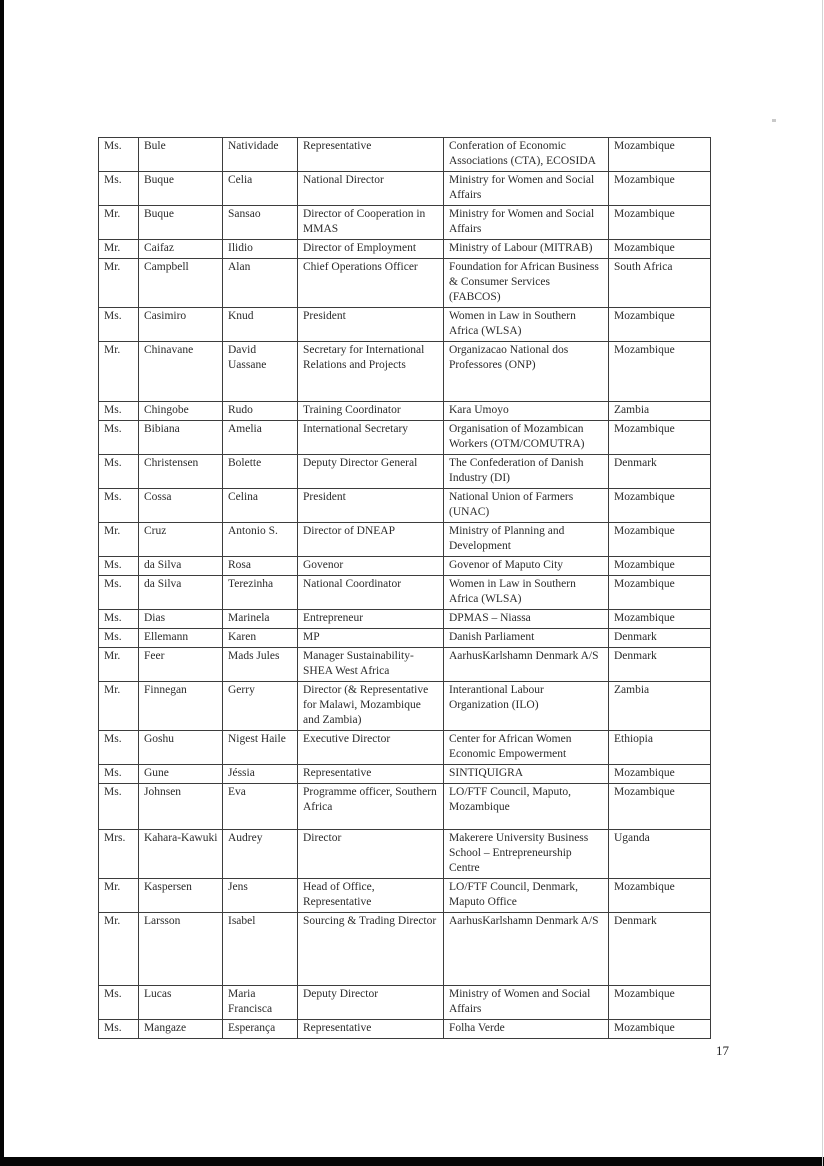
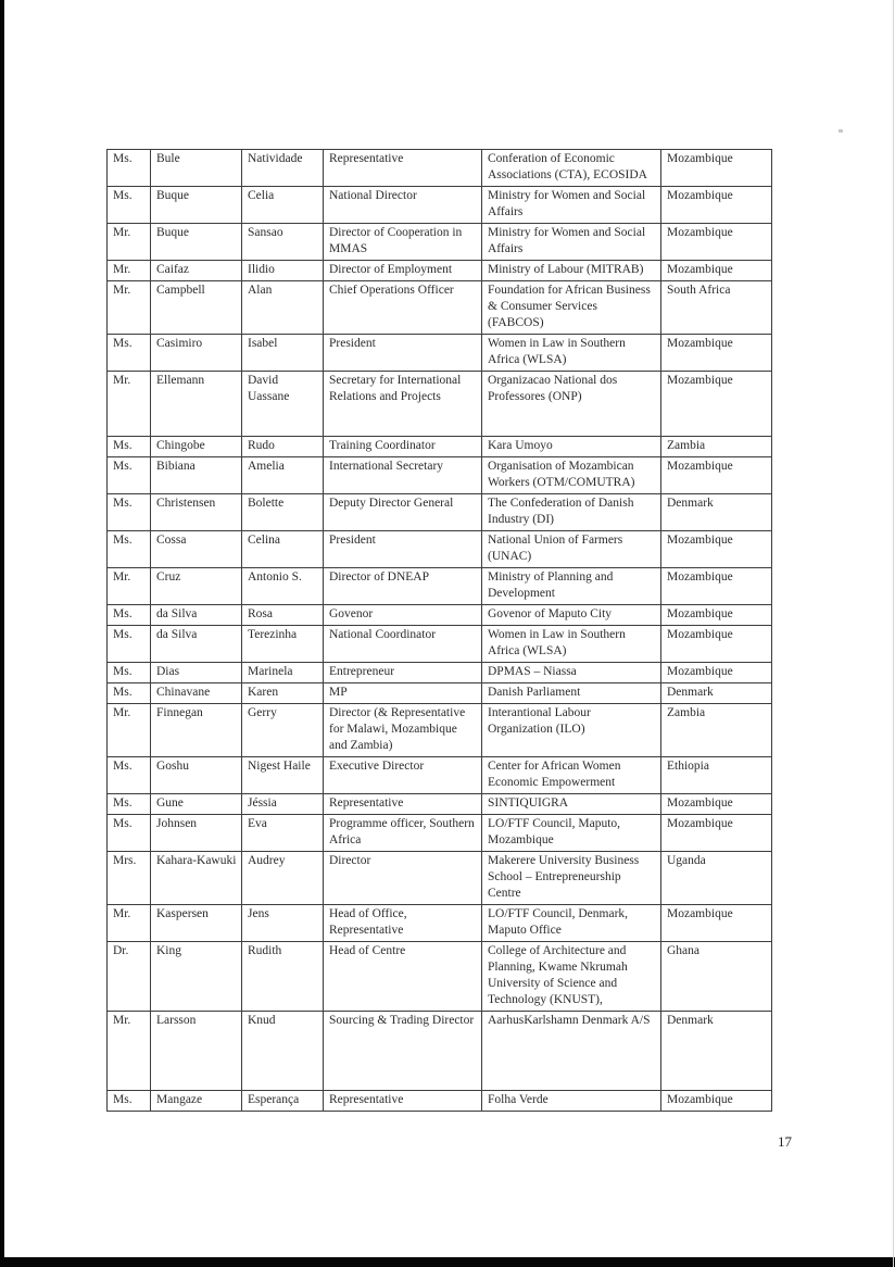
  Ms.	Bule	Natividade	Representative	Conferation of Economic Associations (CTA), ECOSIDA	Mozambique
  Ms.	Buque	Celia	National Director	Ministry for Women and Social Affairs	Mozambique
  Mr.	Buque	Sansao	Director of Cooperation in MMAS	Ministry for Women and Social Affairs	Mozambique
  Mr.	Caifaz	Ilidio	Director of Employment	Ministry of Labour (MITRAB)	Mozambique
  Mr.	Campbell	Alan	Chief Operations Officer	Foundation for African Business & Consumer Services (FABCOS)	South Africa
- Ms.	Casimiro	Knud	President	Women in Law in Southern Africa (WLSA)	Mozambique
+ Ms.	Casimiro	Isabel	President	Women in Law in Southern Africa (WLSA)	Mozambique
- Mr.	Chinavane	David Uassane	Secretary for International Relations and Projects	Organizacao National dos Professores (ONP)	Mozambique
+ Mr.	Ellemann	David Uassane	Secretary for International Relations and Projects	Organizacao National dos Professores (ONP)	Mozambique
  Ms.	Chingobe	Rudo	Training Coordinator	Kara Umoyo	Zambia
  Ms.	Bibiana	Amelia	International Secretary	Organisation of Mozambican Workers (OTM/COMUTRA)	Mozambique
  Ms.	Christensen	Bolette	Deputy Director General	The Confederation of Danish Industry (DI)	Denmark
  Ms.	Cossa	Celina	President	National Union of Farmers (UNAC)	Mozambique
  Mr.	Cruz	Antonio S.	Director of DNEAP	Ministry of Planning and Development	Mozambique
  Ms.	da Silva	Rosa	Govenor	Govenor of Maputo City	Mozambique
  Ms.	da Silva	Terezinha	National Coordinator	Women in Law in Southern Africa (WLSA)	Mozambique
  Ms.	Dias	Marinela	Entrepreneur	DPMAS – Niassa	Mozambique
- Ms.	Ellemann	Karen	MP	Danish Parliament	Denmark
+ Ms.	Chinavane	Karen	MP	Danish Parliament	Denmark
- Mr.	Feer	Mads Jules	Manager Sustainability-SHEA West Africa	AarhusKarlshamn Denmark A/S	Denmark
  Mr.	Finnegan	Gerry	Director (& Representative for Malawi, Mozambique and Zambia)	Interantional Labour Organization (ILO)	Zambia
  Ms.	Goshu	Nigest Haile	Executive Director	Center for African Women Economic Empowerment	Ethiopia
  Ms.	Gune	Jéssia	Representative	SINTIQUIGRA	Mozambique
  Ms.	Johnsen	Eva	Programme officer, Southern Africa	LO/FTF Council, Maputo, Mozambique	Mozambique
  Mrs.	Kahara-Kawuki	Audrey	Director	Makerere University Business School – Entrepreneurship Centre	Uganda
  Mr.	Kaspersen	Jens	Head of Office, Representative	LO/FTF Council, Denmark, Maputo Office	Mozambique
+ Dr.	King	Rudith	Head of Centre	College of Architecture and Planning, Kwame Nkrumah University of Science and Technology (KNUST),	Ghana
- Mr.	Larsson	Isabel	Sourcing & Trading Director	AarhusKarlshamn Denmark A/S	Denmark
+ Mr.	Larsson	Knud	Sourcing & Trading Director	AarhusKarlshamn Denmark A/S	Denmark
- Ms.	Lucas	Maria Francisca	Deputy Director	Ministry of Women and Social Affairs	Mozambique
  Ms.	Mangaze	Esperança	Representative	Folha Verde	Mozambique
  17
